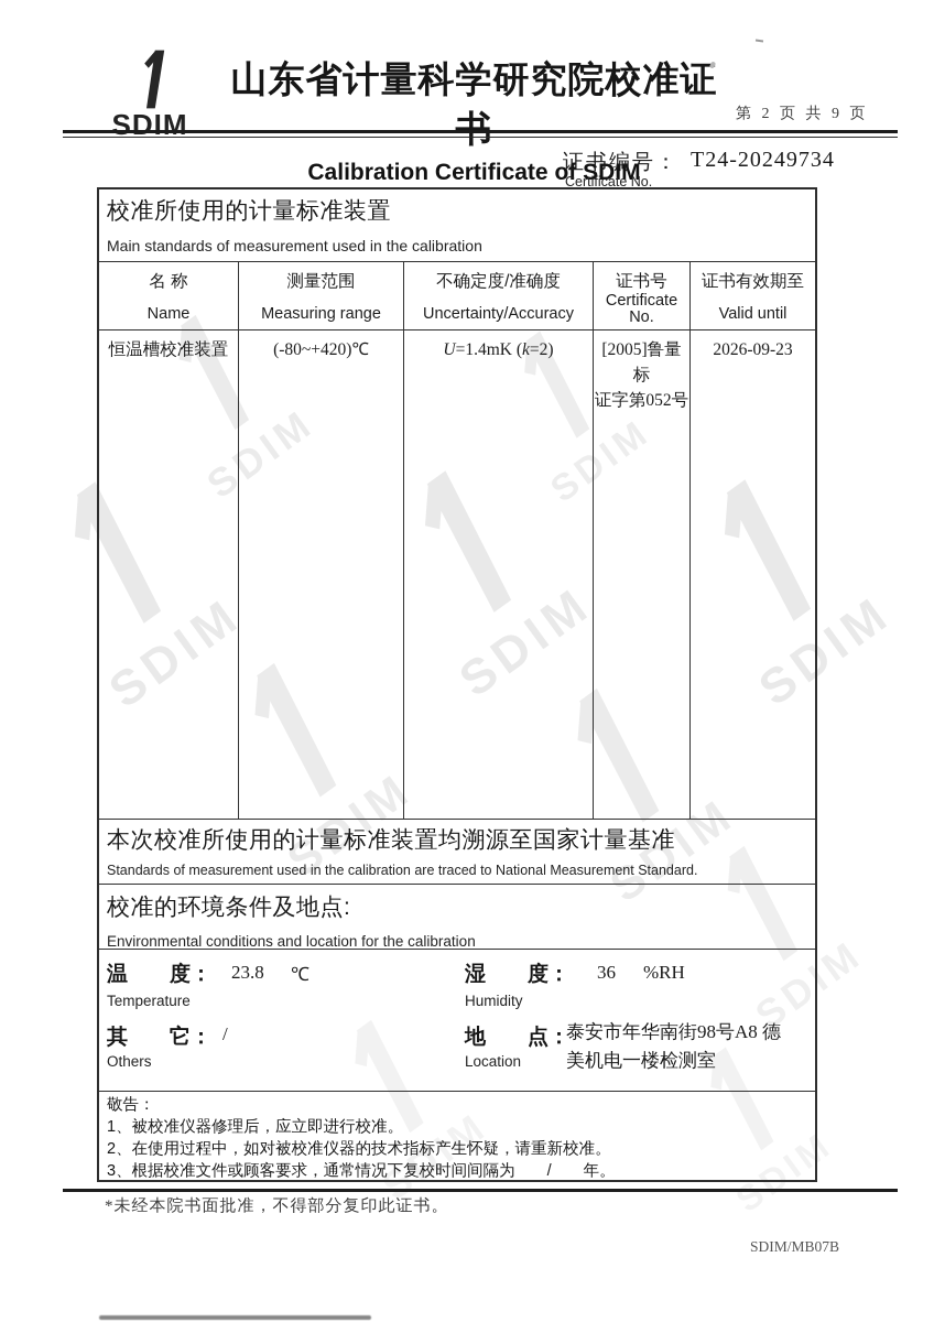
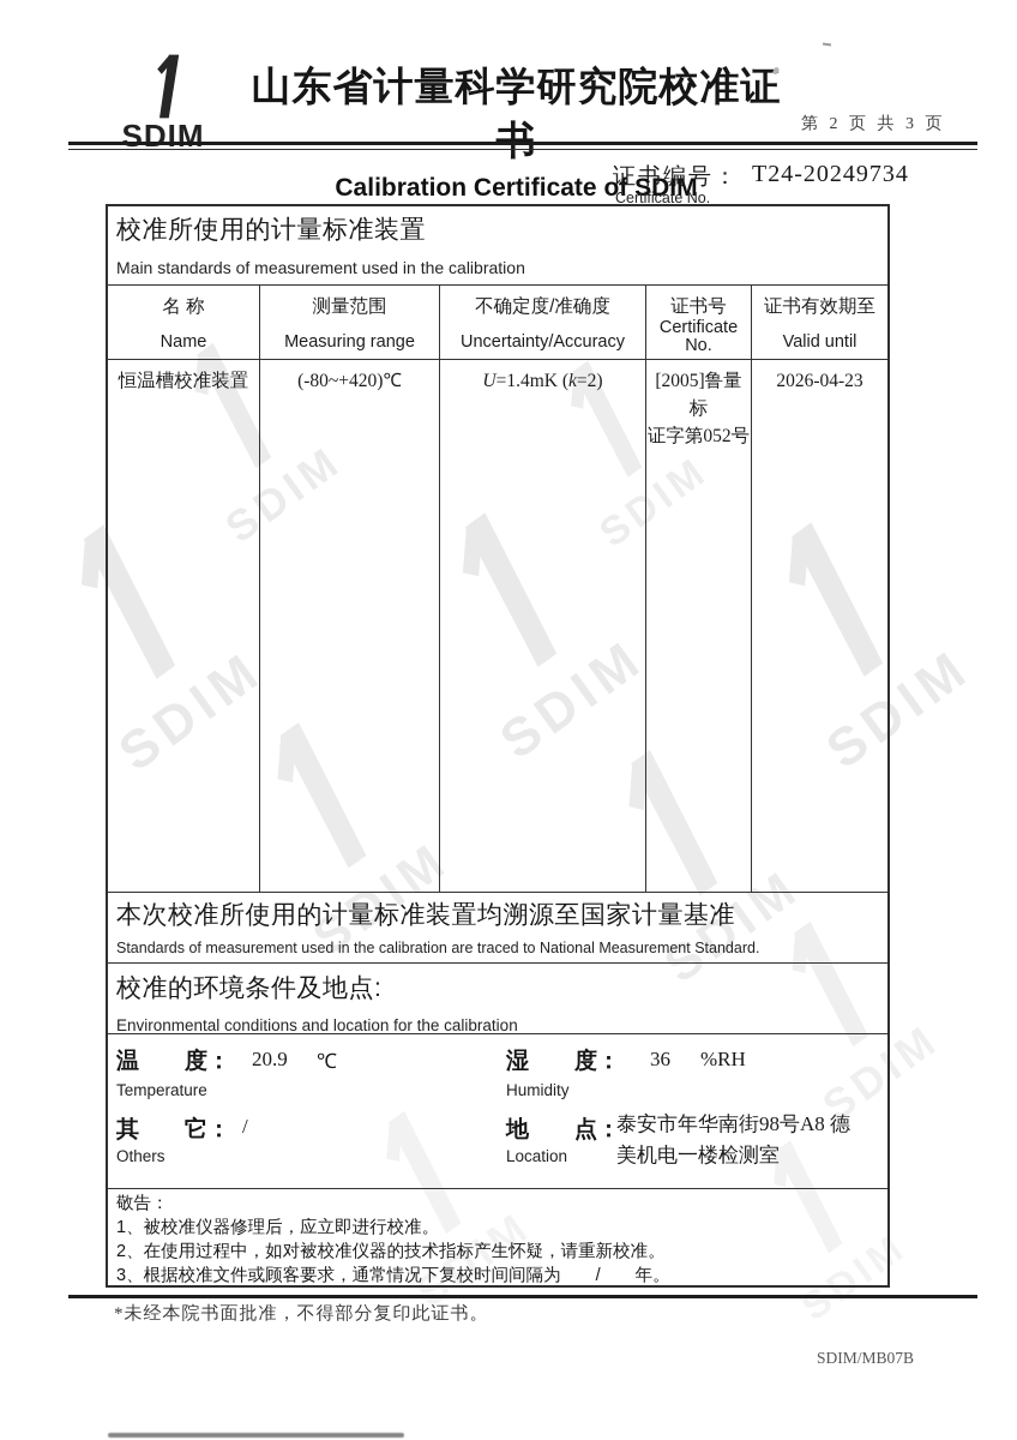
  SDIM
  山东省计量科学研究院校准证
  Calibration Certificate of SDIM
- 第 2 页 共 9 页
+ 第 2 页 共 3 页
  证书编号：
  T24-20249734
  Certificate No.
  校准所使用的计量标准装置
  Main standards of measurement used in the calibration
  名 称
  Name
  恒温槽校准装置
  测量范围
  Measuring range
  (-80~+420)℃
  不确定度/准确度
  Uncertainty/Accuracy
  U=1.4mK (k=2)
  证书号
  Certificate
  No.
  [2005]鲁量标
  证字第052号
  证书有效期至
  Valid until
- 2026-09-23
+ 2026-04-23
  本次校准所使用的计量标准装置均溯源至国家计量基准
  Standards of measurement used in the calibration are traced to National Measurement Standard.
  校准的环境条件及地点:
  Environmental conditions and location for the calibration
  温 度：
- 23.8
+ 20.9
  ℃
  Temperature
  湿 度：
  36
  %RH
  Humidity
  其 它：
  /
  Others
  地 点：
  泰安市年华南街98号A8 德
  美机电一楼检测室
  Location
  敬告：
  1、被校准仪器修理后，应立即进行校准。
  2、在使用过程中，如对被校准仪器的技术指标产生怀疑，请重新校准。
  3、根据校准文件或顾客要求，通常情况下复校时间间隔为 / 年。
  *未经本院书面批准，不得部分复印此证书。
  SDIM/MB07B
